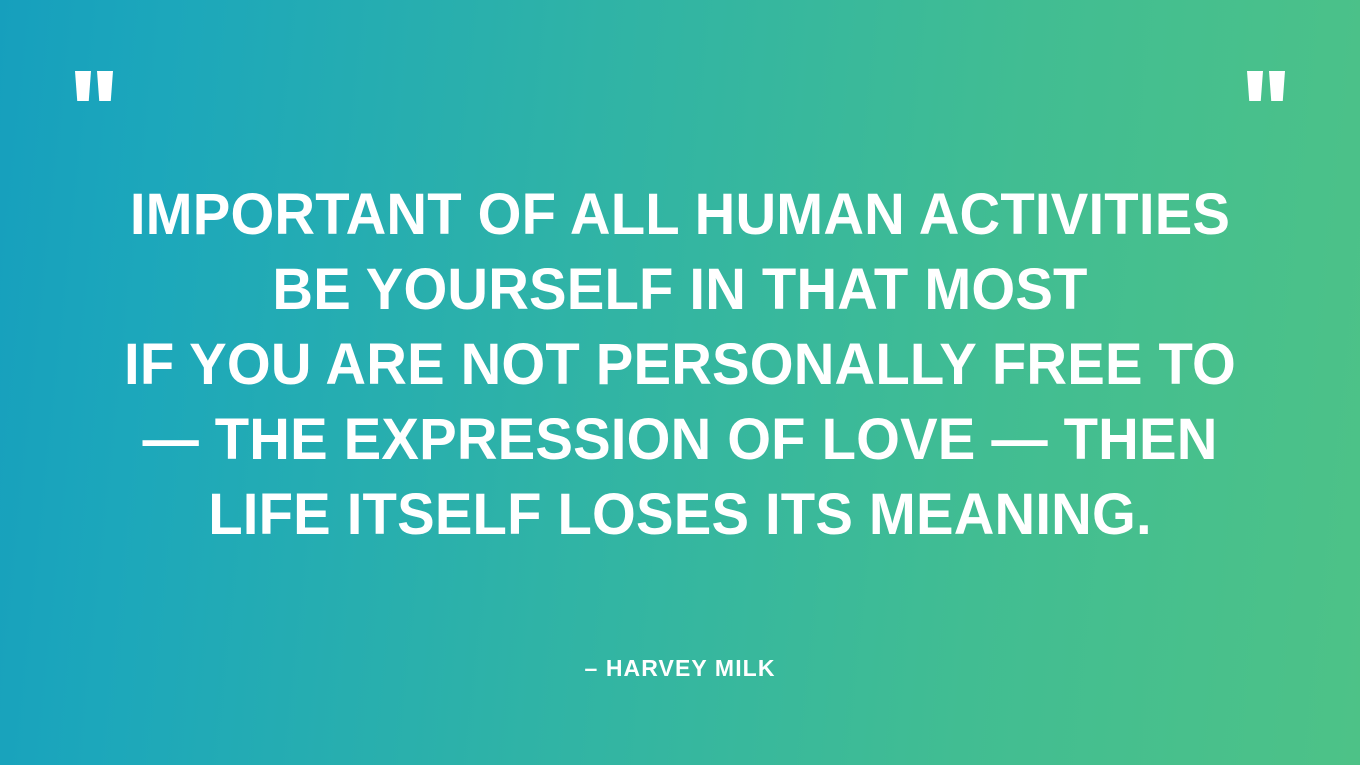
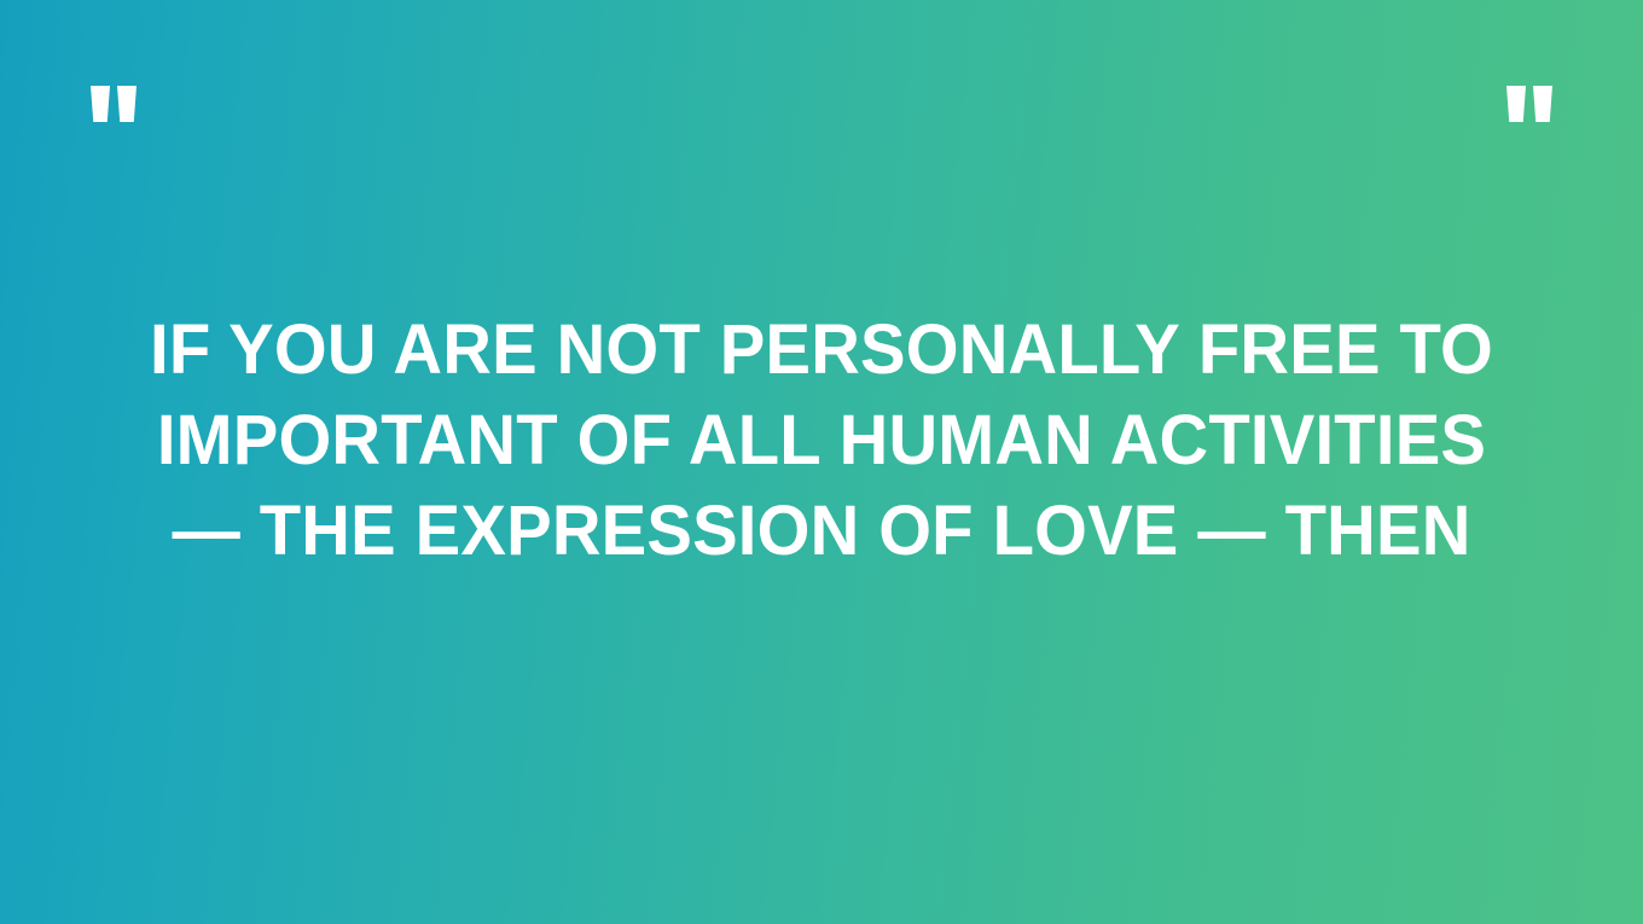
- IMPORTANT OF ALL HUMAN ACTIVITIES
+ IF YOU ARE NOT PERSONALLY FREE TO
- BE YOURSELF IN THAT MOST
- IF YOU ARE NOT PERSONALLY FREE TO
+ IMPORTANT OF ALL HUMAN ACTIVITIES
  — THE EXPRESSION OF LOVE — THEN
- LIFE ITSELF LOSES ITS MEANING.
- – HARVEY MILK
